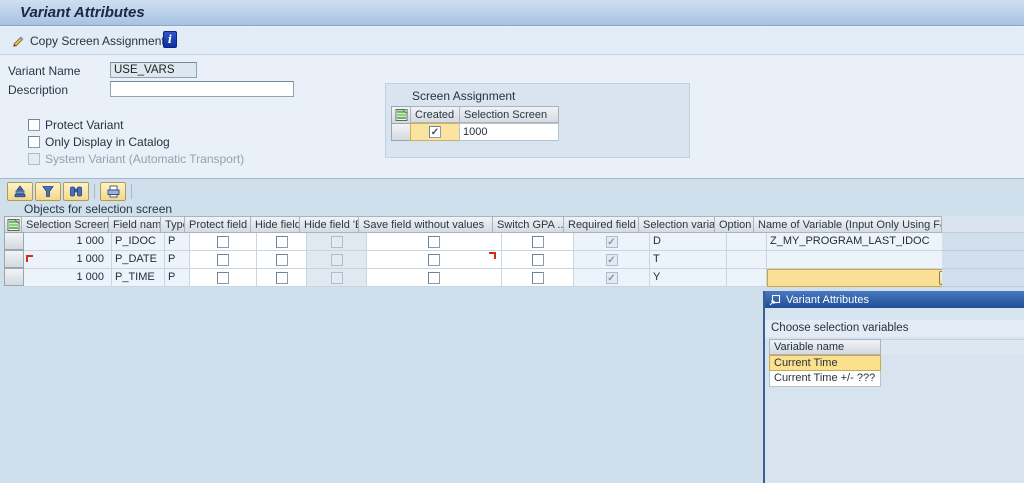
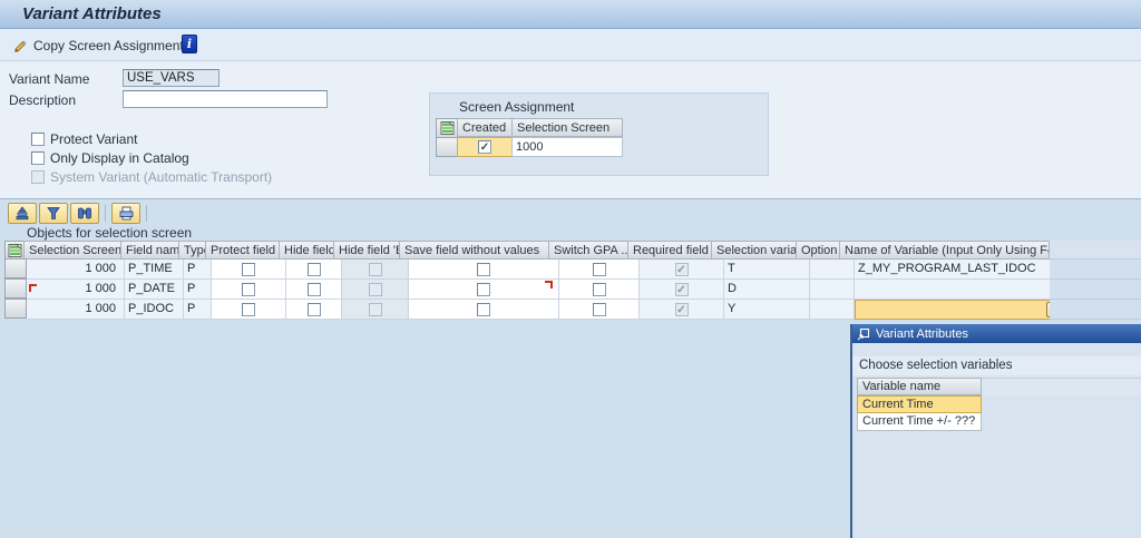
  Variant Attributes
  Copy Screen Assignmen
  i
  Variant Name
  USE_VARS
  Description
  Protect Variant
  Only Display in Catalog
  System Variant (Automatic Transport)
  Screen Assignment
  Created
  Selection Screen
  1000
  Objects for selection screen
  Selection Screen
  Field nam
  Typ
  Protect field
  Hide field
  Hide field '
  Save field without values
  Switch GPA ..
  Required field
  Selection varia
  Option
  Name of Variable (Input Only Using F
  1 000
- P_IDOC
+ P_TIME
  P
- D
+ T
  Z_MY_PROGRAM_LAST_IDOC
  1 000
  P_DATE
  P
- T
+ D
  1 000
- P_TIME
+ P_IDOC
  P
  Y
  Variant Attributes
  Choose selection variables
  Variable name
  Current Time
  Current Time +/- ???
